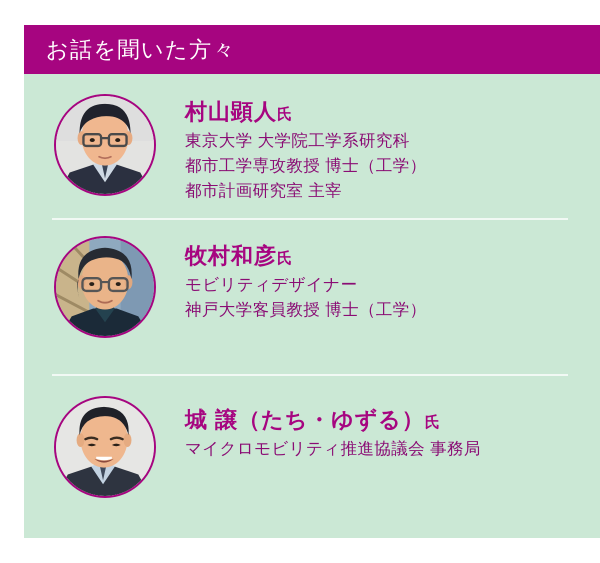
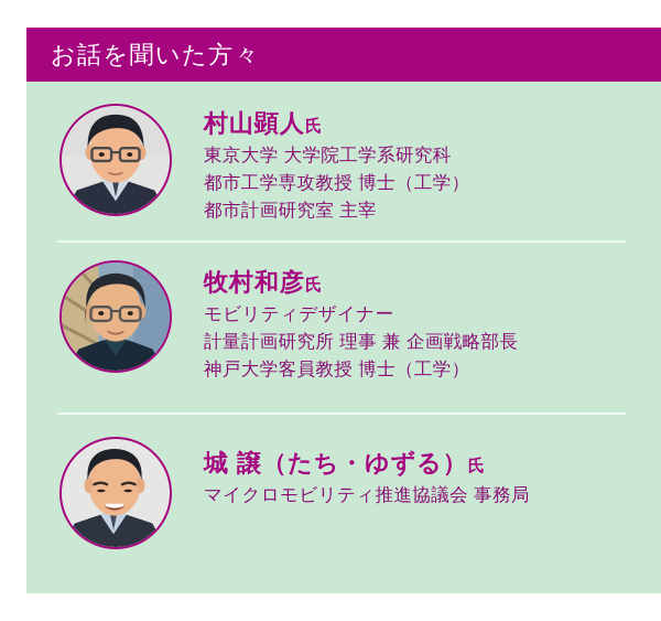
  お話を聞いた方々
  村山顕人氏
  東京大学 大学院工学系研究科
  都市工学専攻教授 博士（工学）
  都市計画研究室 主宰
  牧村和彦氏
  モビリティデザイナー
+ 計量計画研究所 理事 兼 企画戦略部長
  神戸大学客員教授 博士（工学）
  城 譲（たち・ゆずる）氏
  マイクロモビリティ推進協議会 事務局
